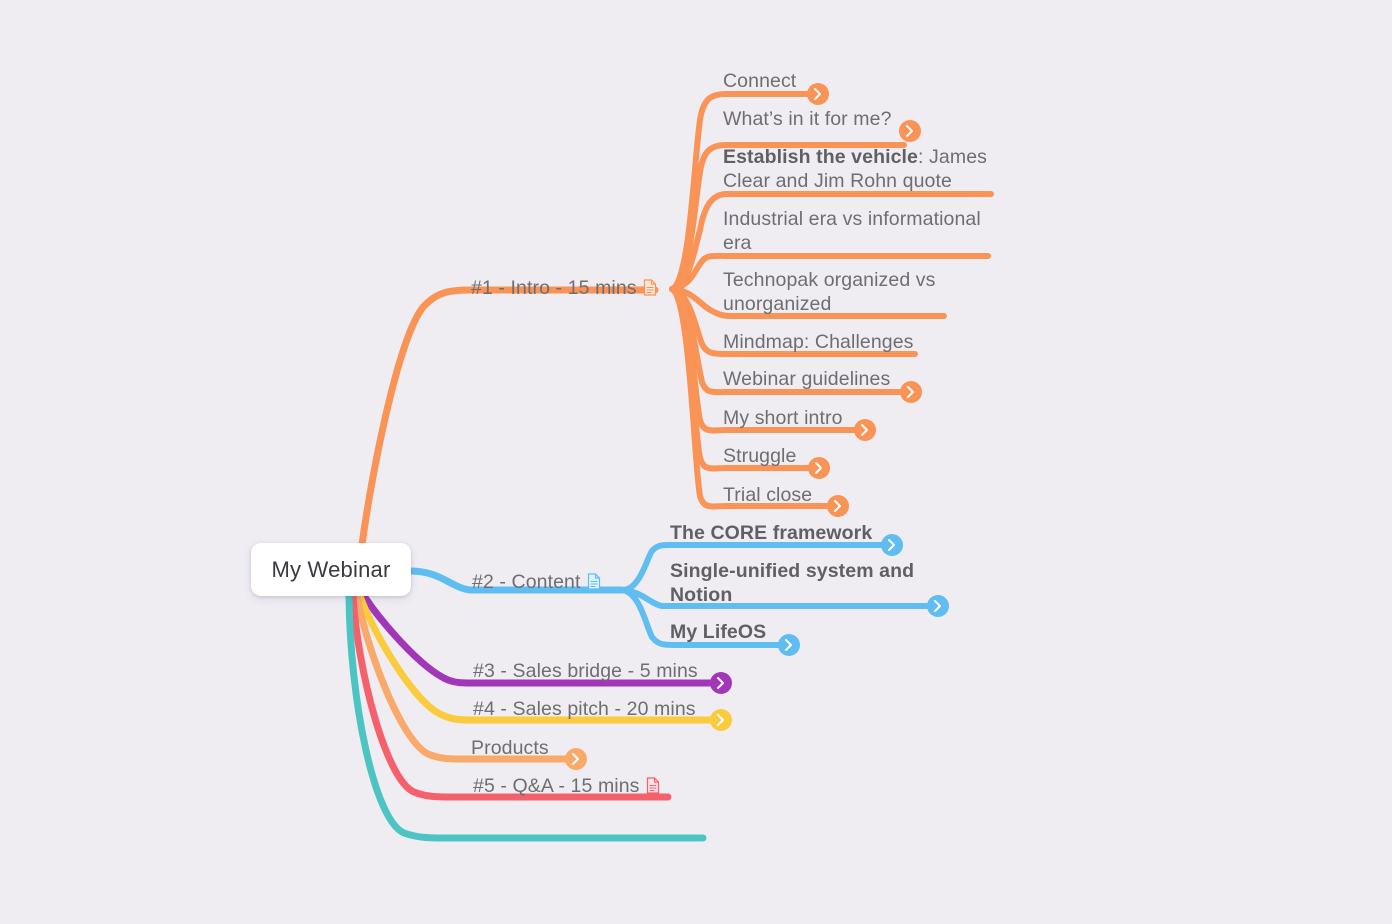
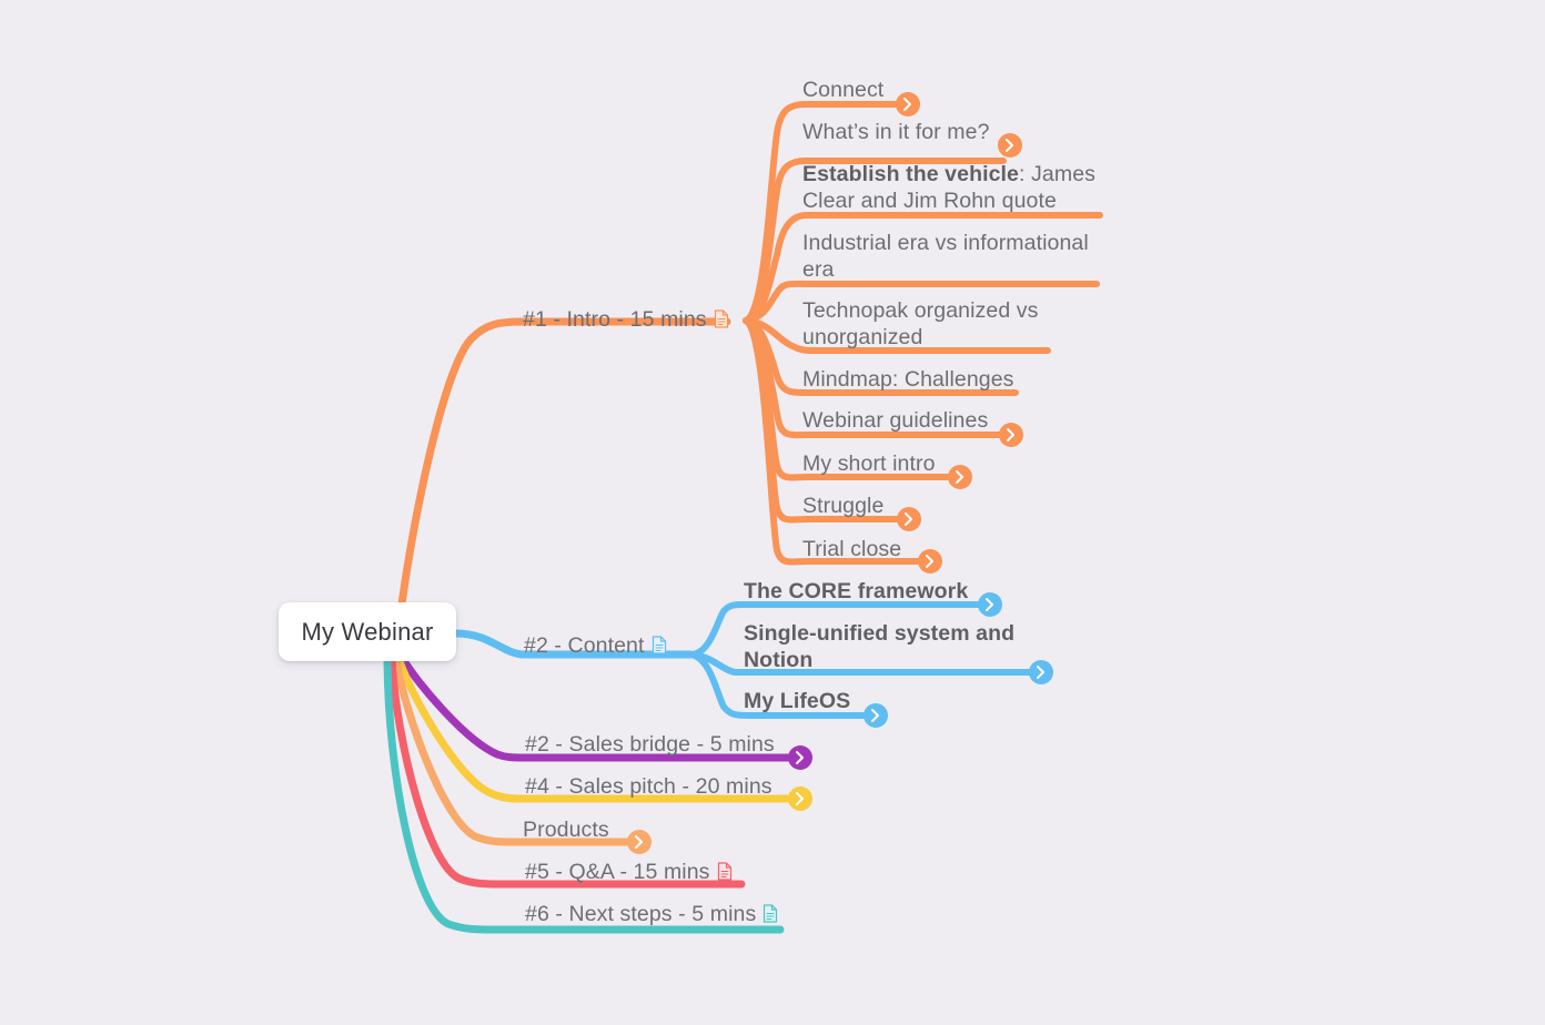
  My Webinar
  #1 - Intro - 15 mins
  #2 - Content
- #3 - Sales bridge - 5 mins
+ #2 - Sales bridge - 5 mins
  #4 - Sales pitch - 20 mins
  Products
  #5 - Q&A - 15 mins
+ #6 - Next steps - 5 mins
  Connect
  What’s in it for me?
  Establish the vehicle: James Clear and Jim Rohn quote
  Industrial era vs informational era
  Technopak organized vs unorganized
  Mindmap: Challenges
  Webinar guidelines
  My short intro
  Struggle
  Trial close
  The CORE framework
  Single-unified system and Notion
  My LifeOS
